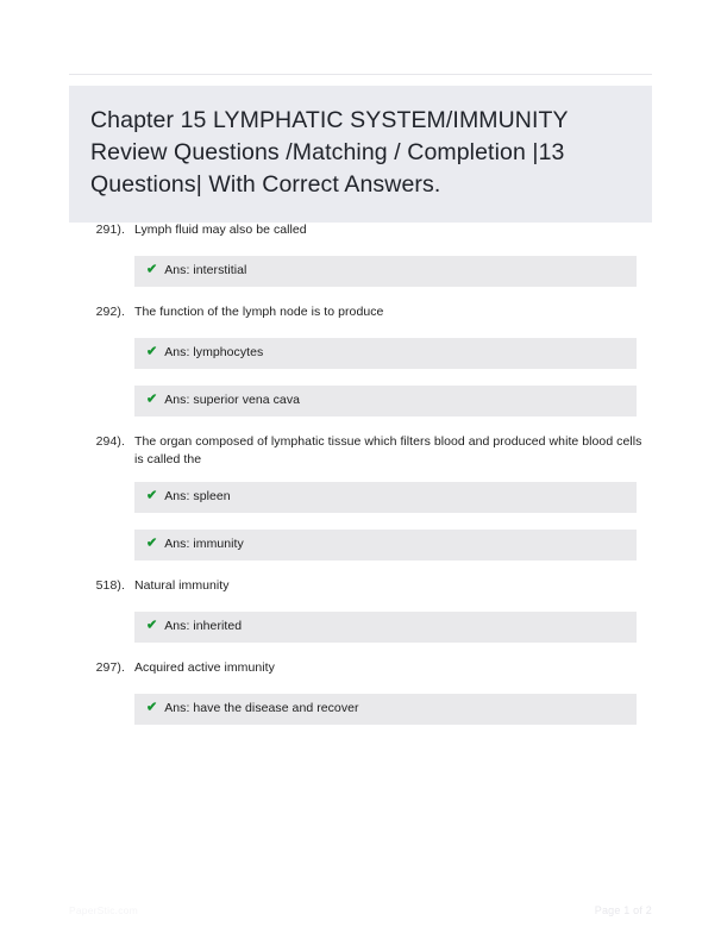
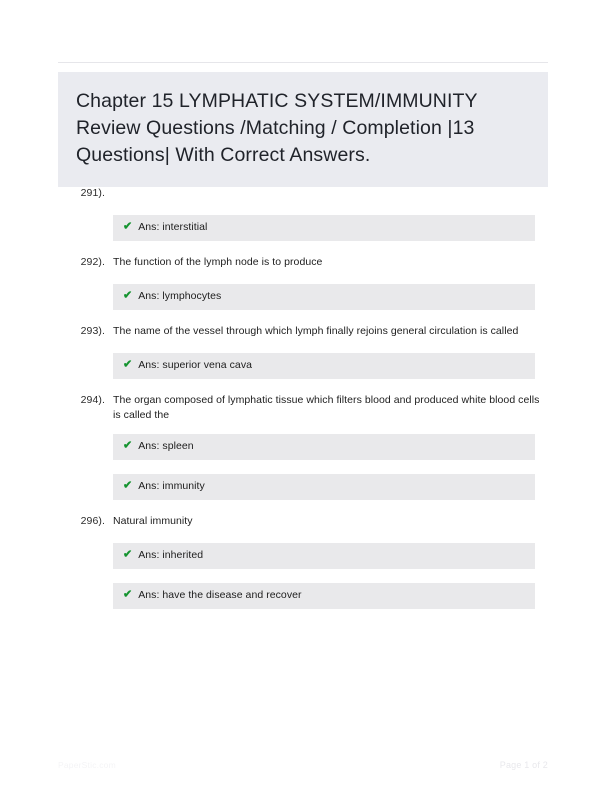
  Chapter 15 LYMPHATIC SYSTEM/IMMUNITY Review Questions /Matching / Completion |13 Questions| With Correct Answers.
  291).
- Lymph fluid may also be called
  ✔
  Ans: interstitial
  292).
  The function of the lymph node is to produce
  ✔
  Ans: lymphocytes
+ 293).
+ The name of the vessel through which lymph finally rejoins general circulation is called
  ✔
  Ans: superior vena cava
  294).
  The organ composed of lymphatic tissue which filters blood and produced white blood cells is called the
  ✔
  Ans: spleen
  ✔
  Ans: immunity
- 518).
+ 296).
  Natural immunity
  ✔
  Ans: inherited
- 297).
- Acquired active immunity
  ✔
  Ans: have the disease and recover
